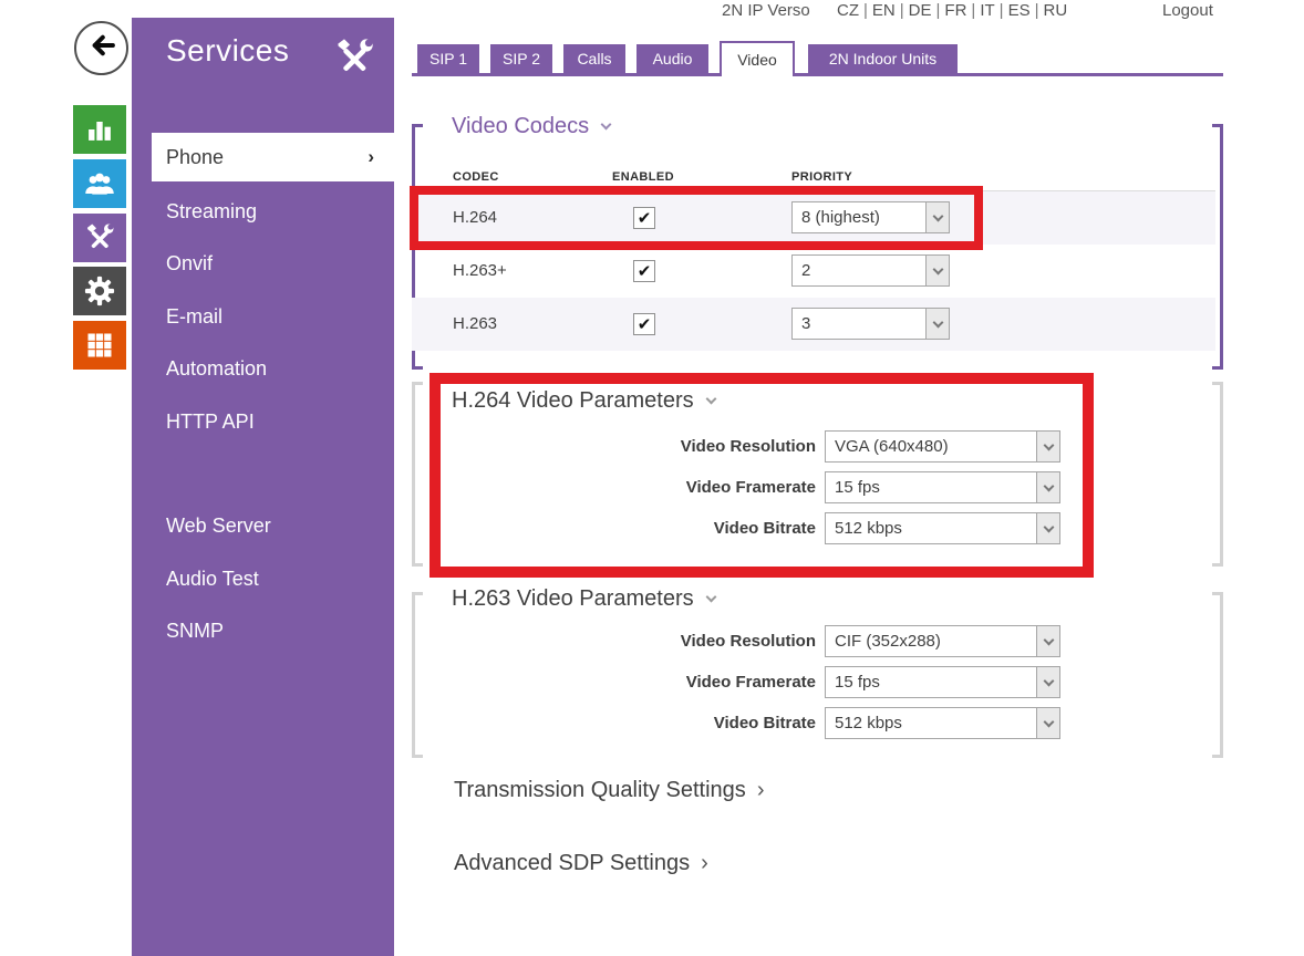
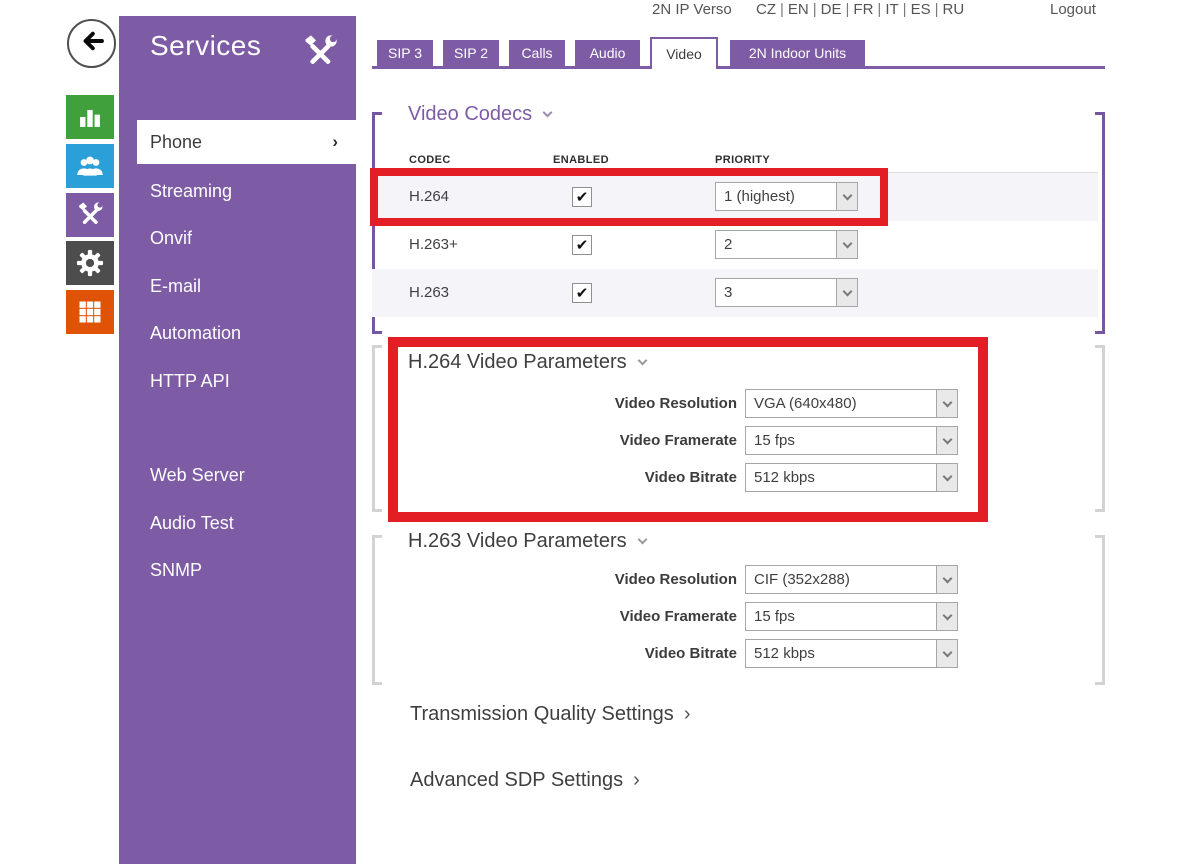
  2N IP Verso
  CZ
  |
  EN
  |
  DE
  |
  FR
  |
  IT
  |
  ES
  |
  RU
  Logout
  Services
  Phone
  ›
  Streaming
  Onvif
  E-mail
  Automation
  HTTP API
  Web Server
  Audio Test
  SNMP
- SIP 1
+ SIP 3
  SIP 2
  Calls
  Audio
  Video
  2N Indoor Units
  Video Codecs
  CODEC
  ENABLED
  PRIORITY
  H.264
  ✔
- 8 (highest)
+ 1 (highest)
  H.263+
  ✔
  2
  H.263
  ✔
  3
  H.264 Video Parameters
  Video Resolution
  VGA (640x480)
  Video Framerate
  15 fps
  Video Bitrate
  512 kbps
  H.263 Video Parameters
  Video Resolution
  CIF (352x288)
  Video Framerate
  15 fps
  Video Bitrate
  512 kbps
  Transmission Quality Settings ›
  Advanced SDP Settings ›
